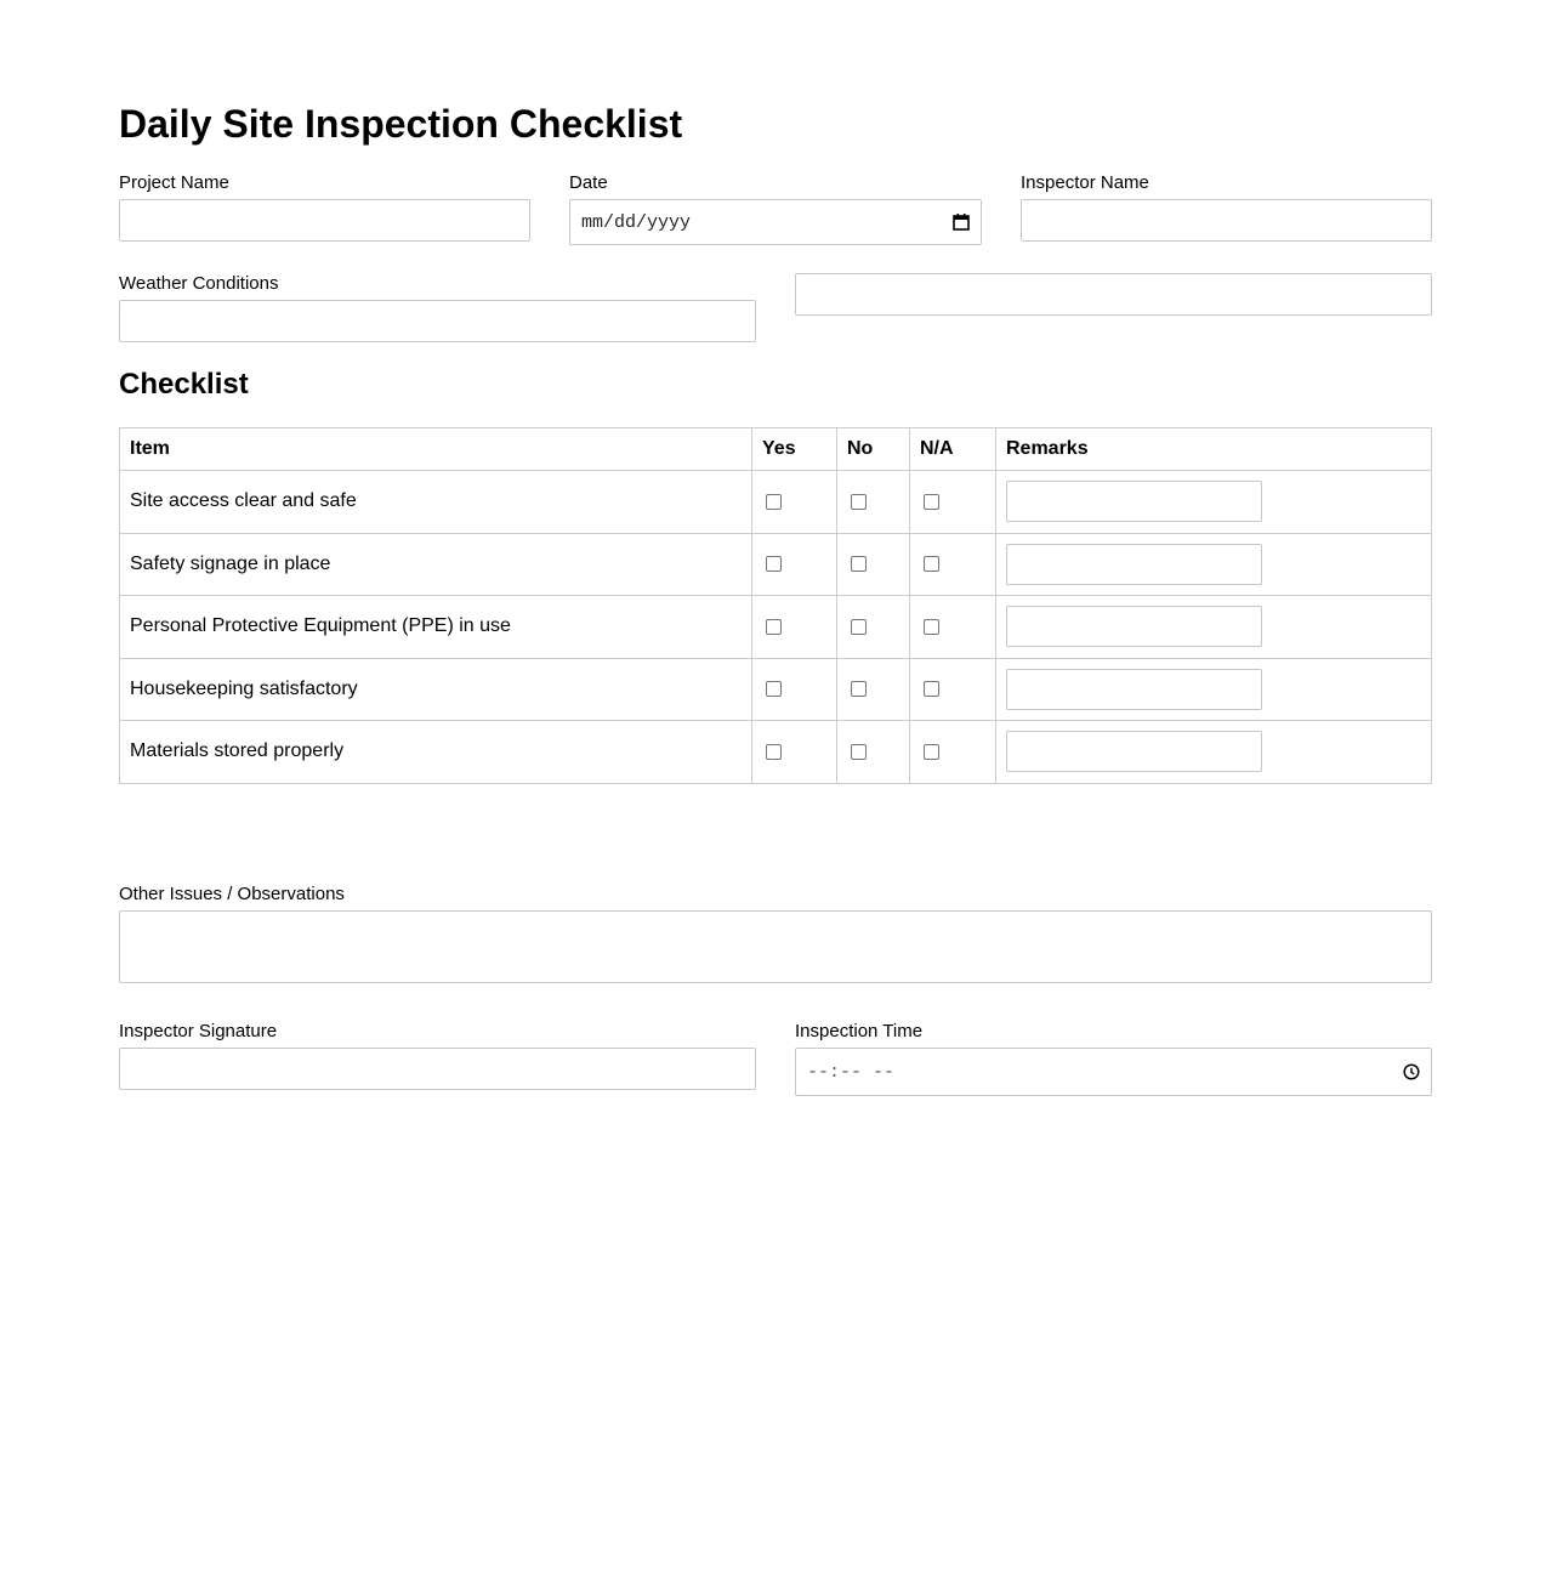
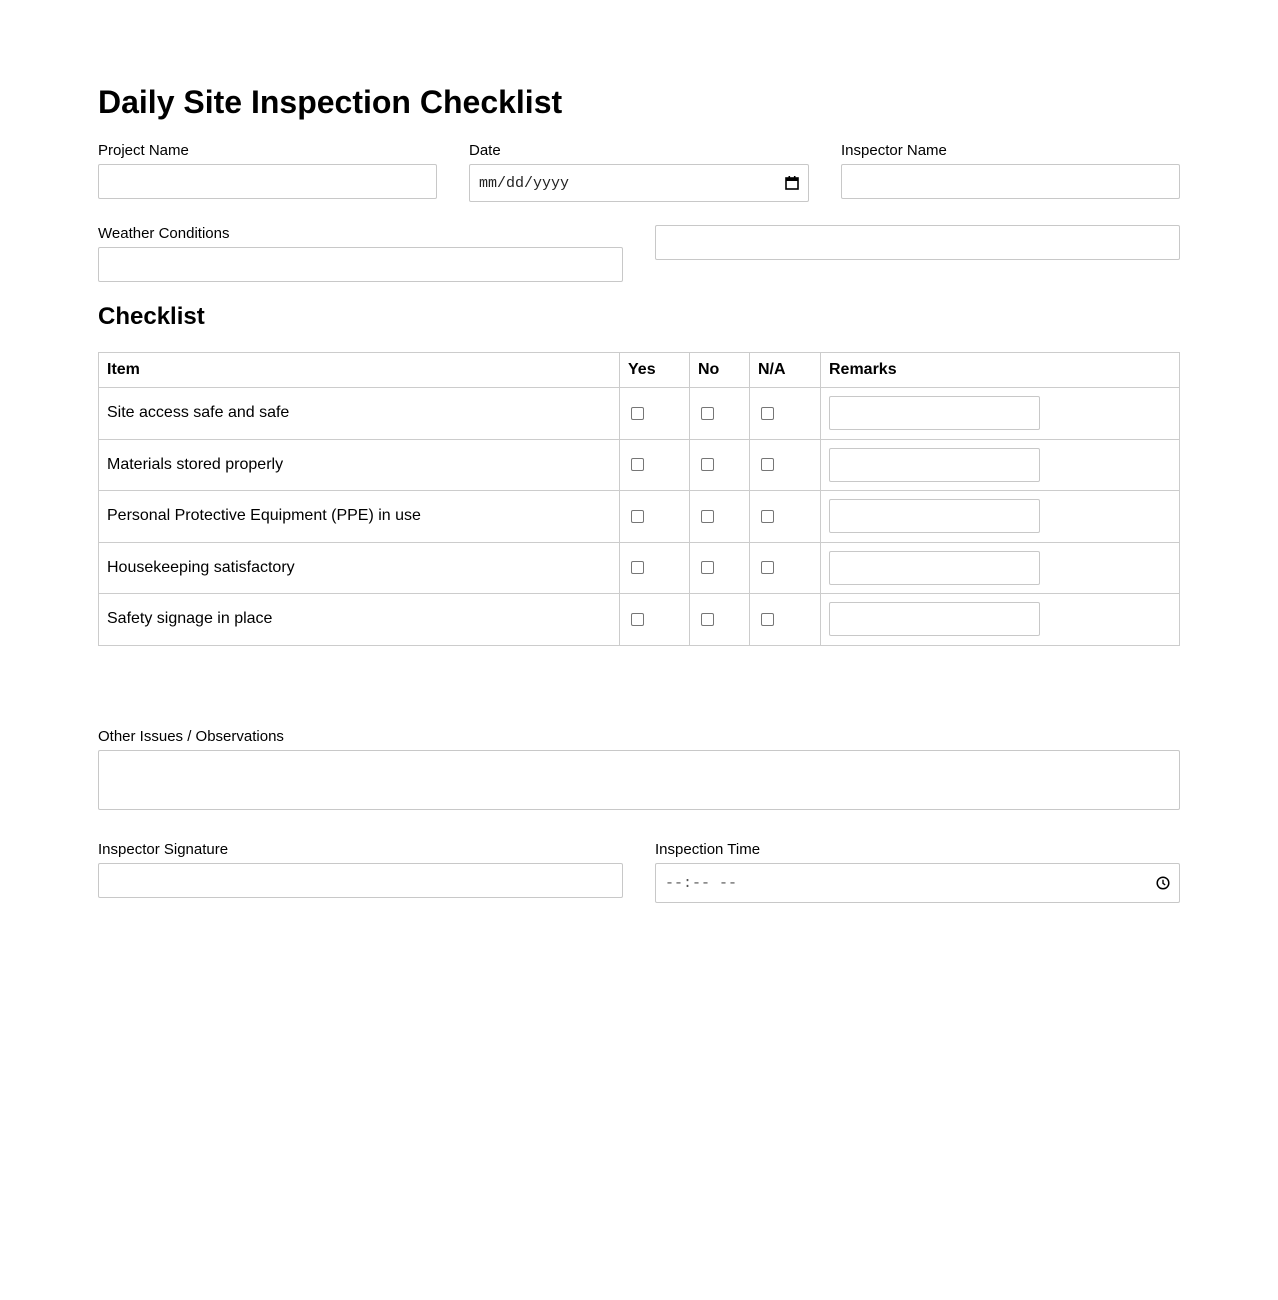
  Daily Site Inspection Checklist
  Project Name
  Date
  mm/dd/yyyy
  Inspector Name
  Weather Conditions
  Checklist
  Item	Yes	No	N/A	Remarks
- Site access clear and safe
+ Site access safe and safe
- Safety signage in place
+ Materials stored properly
  Personal Protective Equipment (PPE) in use
  Housekeeping satisfactory
- Materials stored properly
+ Safety signage in place
  Other Issues / Observations
  Inspector Signature
  Inspection Time
  --:-- --
